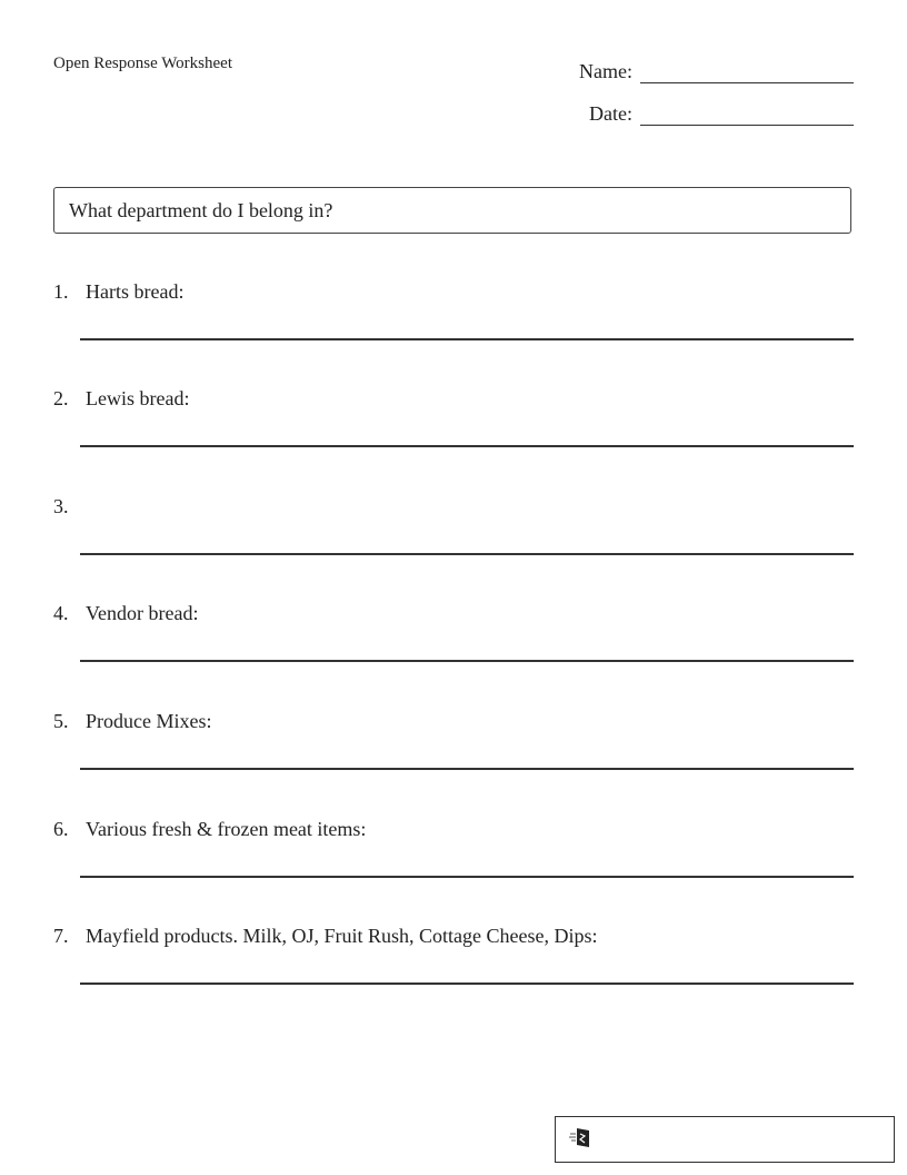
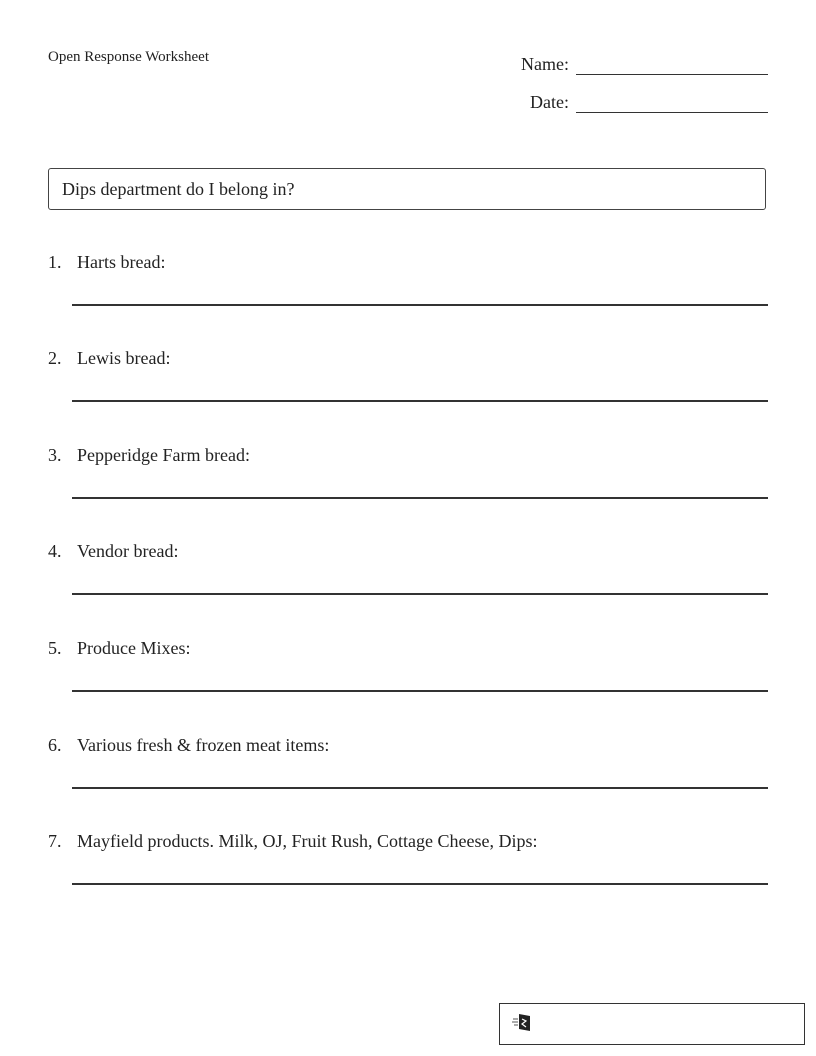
  Open Response Worksheet
  Name:
  Date:
- What department do I belong in?
+ Dips department do I belong in?
  1.
  Harts bread:
  2.
  Lewis bread:
  3.
+ Pepperidge Farm bread:
  4.
  Vendor bread:
  5.
  Produce Mixes:
  6.
  Various fresh & frozen meat items:
  7.
  Mayfield products. Milk, OJ, Fruit Rush, Cottage Cheese, Dips:
